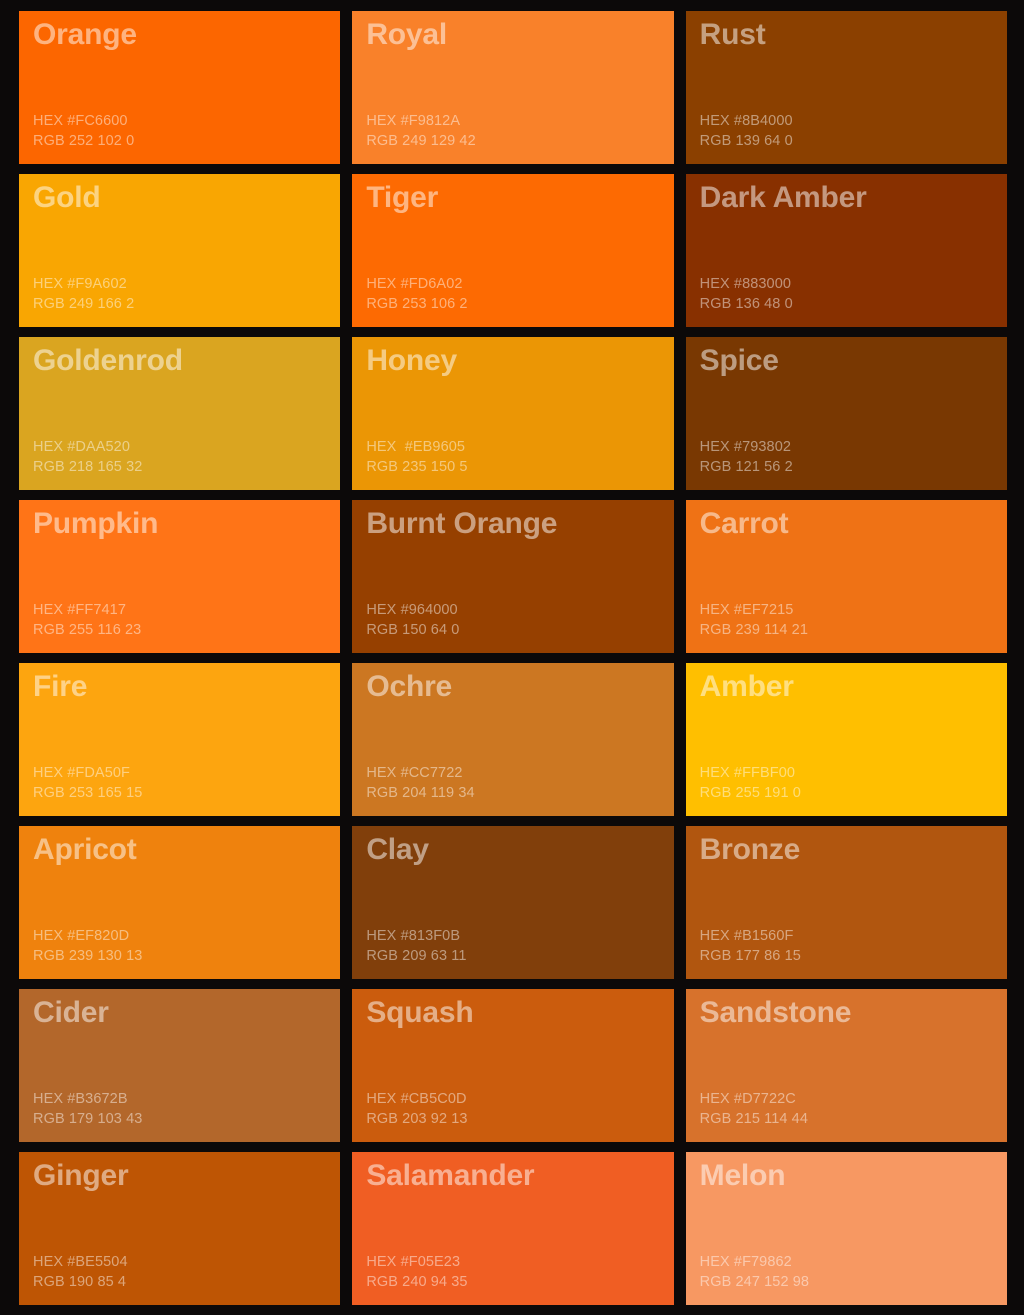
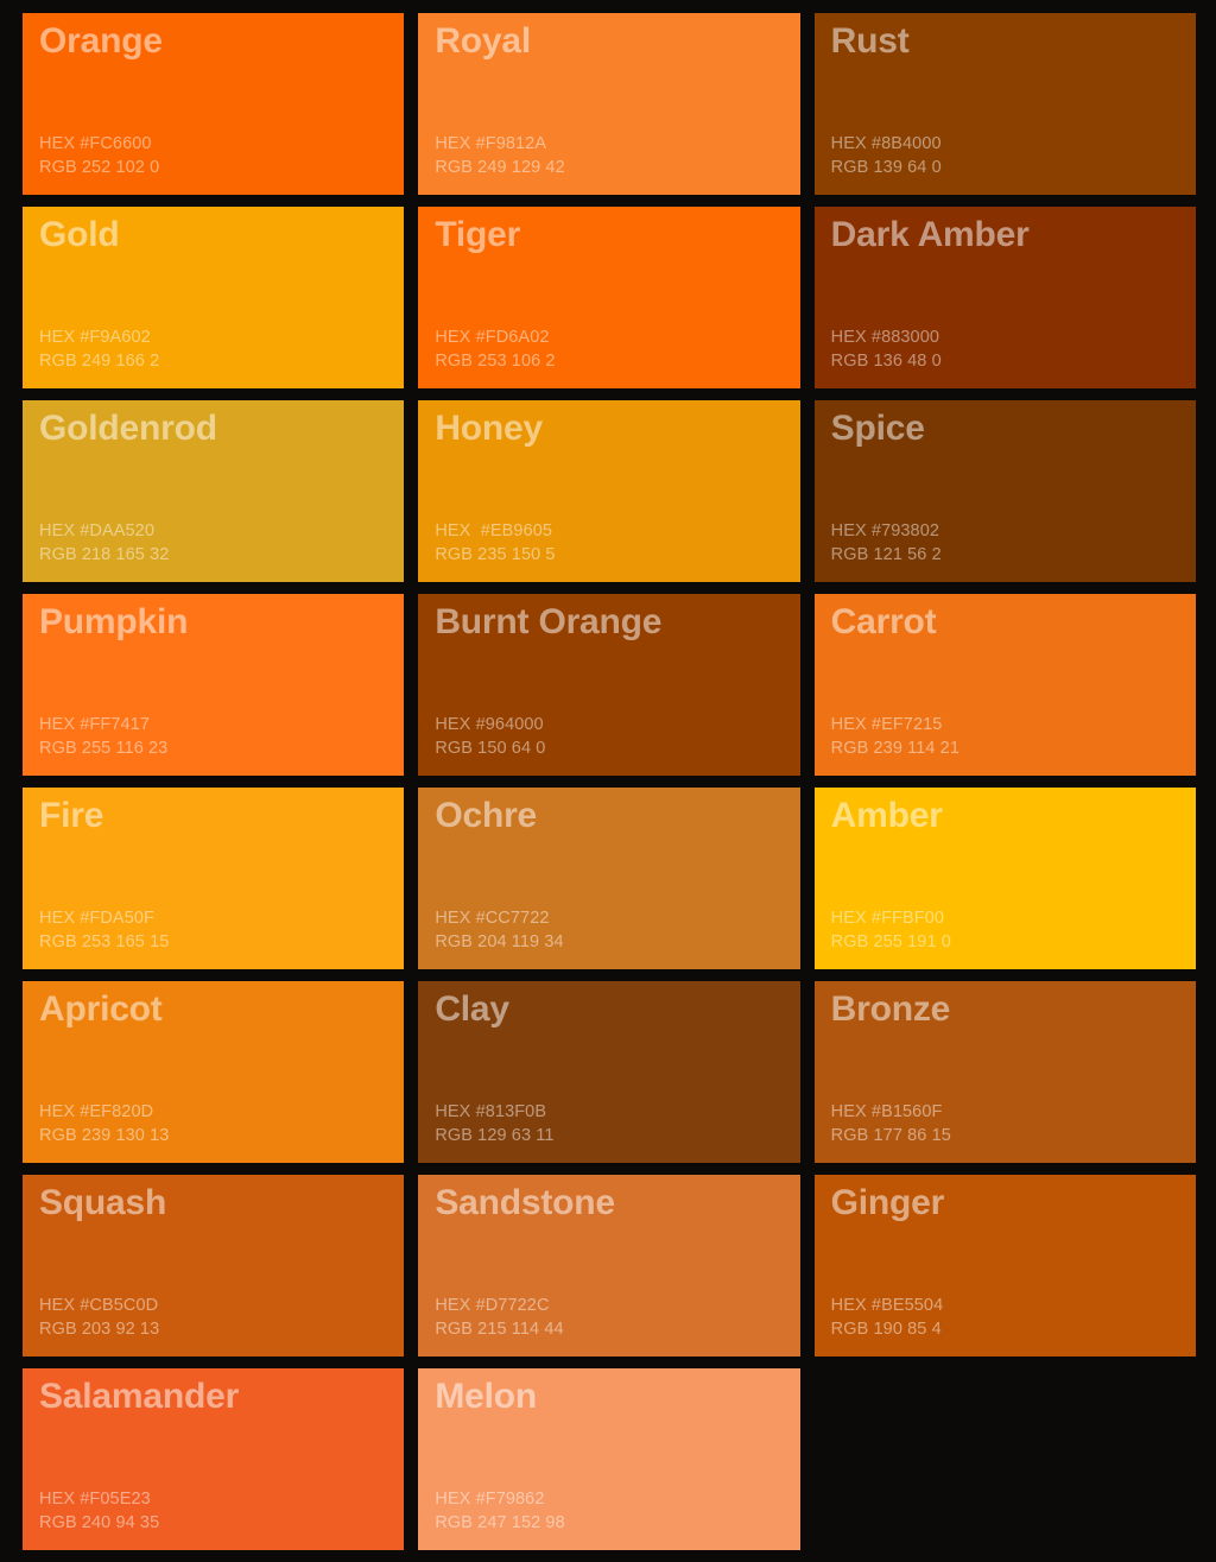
  Orange
  HEX #FC6600
  RGB 252 102 0
  Royal
  HEX #F9812A
  RGB 249 129 42
  Rust
  HEX #8B4000
  RGB 139 64 0
  Gold
  HEX #F9A602
  RGB 249 166 2
  Tiger
  HEX #FD6A02
  RGB 253 106 2
  Dark Amber
  HEX #883000
  RGB 136 48 0
  Goldenrod
  HEX #DAA520
  RGB 218 165 32
  Honey
  HEX #EB9605
  RGB 235 150 5
  Spice
  HEX #793802
  RGB 121 56 2
  Pumpkin
  HEX #FF7417
  RGB 255 116 23
  Burnt Orange
  HEX #964000
  RGB 150 64 0
  Carrot
  HEX #EF7215
  RGB 239 114 21
  Fire
  HEX #FDA50F
  RGB 253 165 15
  Ochre
  HEX #CC7722
  RGB 204 119 34
  Amber
  HEX #FFBF00
  RGB 255 191 0
  Apricot
  HEX #EF820D
  RGB 239 130 13
  Clay
  HEX #813F0B
- RGB 209 63 11
+ RGB 129 63 11
  Bronze
  HEX #B1560F
  RGB 177 86 15
- Cider
- HEX #B3672B
- RGB 179 103 43
  Squash
  HEX #CB5C0D
  RGB 203 92 13
  Sandstone
  HEX #D7722C
  RGB 215 114 44
  Ginger
  HEX #BE5504
  RGB 190 85 4
  Salamander
  HEX #F05E23
  RGB 240 94 35
  Melon
  HEX #F79862
  RGB 247 152 98
